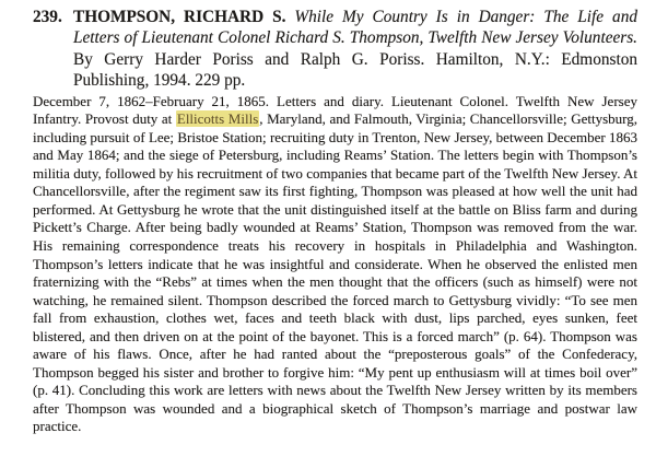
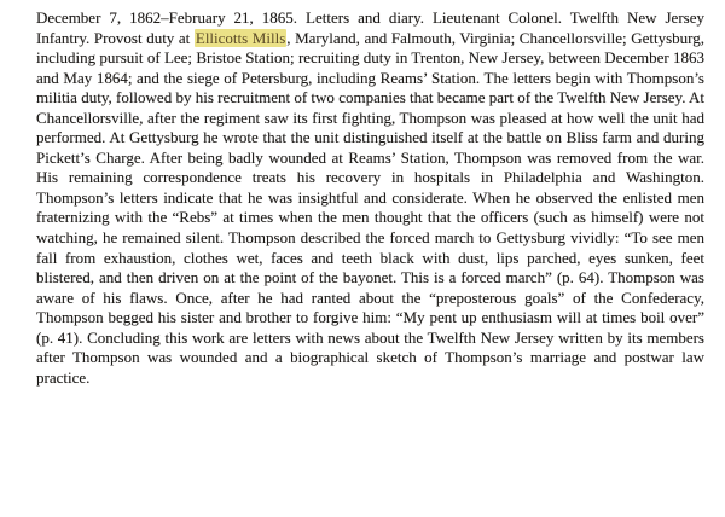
- 239. THOMPSON, RICHARD S. While My Country Is in Danger: The Life and Letters of Lieutenant Colonel Richard S. Thompson, Twelfth New Jersey Volunteers. By Gerry Harder Poriss and Ralph G. Poriss. Hamilton, N.Y.: Edmonston Publishing, 1994. 229 pp.
  December 7, 1862–February 21, 1865. Letters and diary. Lieutenant Colonel. Twelfth New Jersey Infantry. Provost duty at Ellicotts Mills, Maryland, and Falmouth, Virginia; Chancellorsville; Gettysburg, includ­ing pursuit of Lee; Bristoe Station; recruiting duty in Trenton, New Jersey, between December 1863 and May 1864; and the siege of Petersburg, including Reams’ Station. The letters begin with Thomp­son’s militia duty, followed by his recruitment of two companies that became part of the Twelfth New Jersey. At Chancellorsville, after the regiment saw its first fighting, Thompson was pleased at how well the unit had performed. At Gettysburg he wrote that the unit distinguished itself at the battle on Bliss farm and during Pickett’s Charge. After being badly wounded at Reams’ Station, Thompson was removed from the war. His remaining correspondence treats his recovery in hospitals in Philadelphia and Washington. Thompson’s letters indicate that he was insightful and considerate. When he observed the enlisted men fraternizing with the “Rebs” at times when the men thought that the officers (such as himself) were not watching, he remained silent. Thompson described the forced march to Gettysburg vividly: “To see men fall from exhaustion, clothes wet, faces and teeth black with dust, lips parched, eyes sunken, feet blistered, and then driven on at the point of the bayonet. This is a forced march” (p. 64). Thompson was aware of his flaws. Once, after he had ranted about the “preposterous goals” of the Confederacy, Thompson begged his sister and brother to forgive him: “My pent up enthusiasm will at times boil over” (p. 41). Concluding this work are letters with news about the Twelfth New Jersey writ­ten by its members after Thompson was wounded and a biographical sketch of Thompson’s marriage and postwar law practice.
